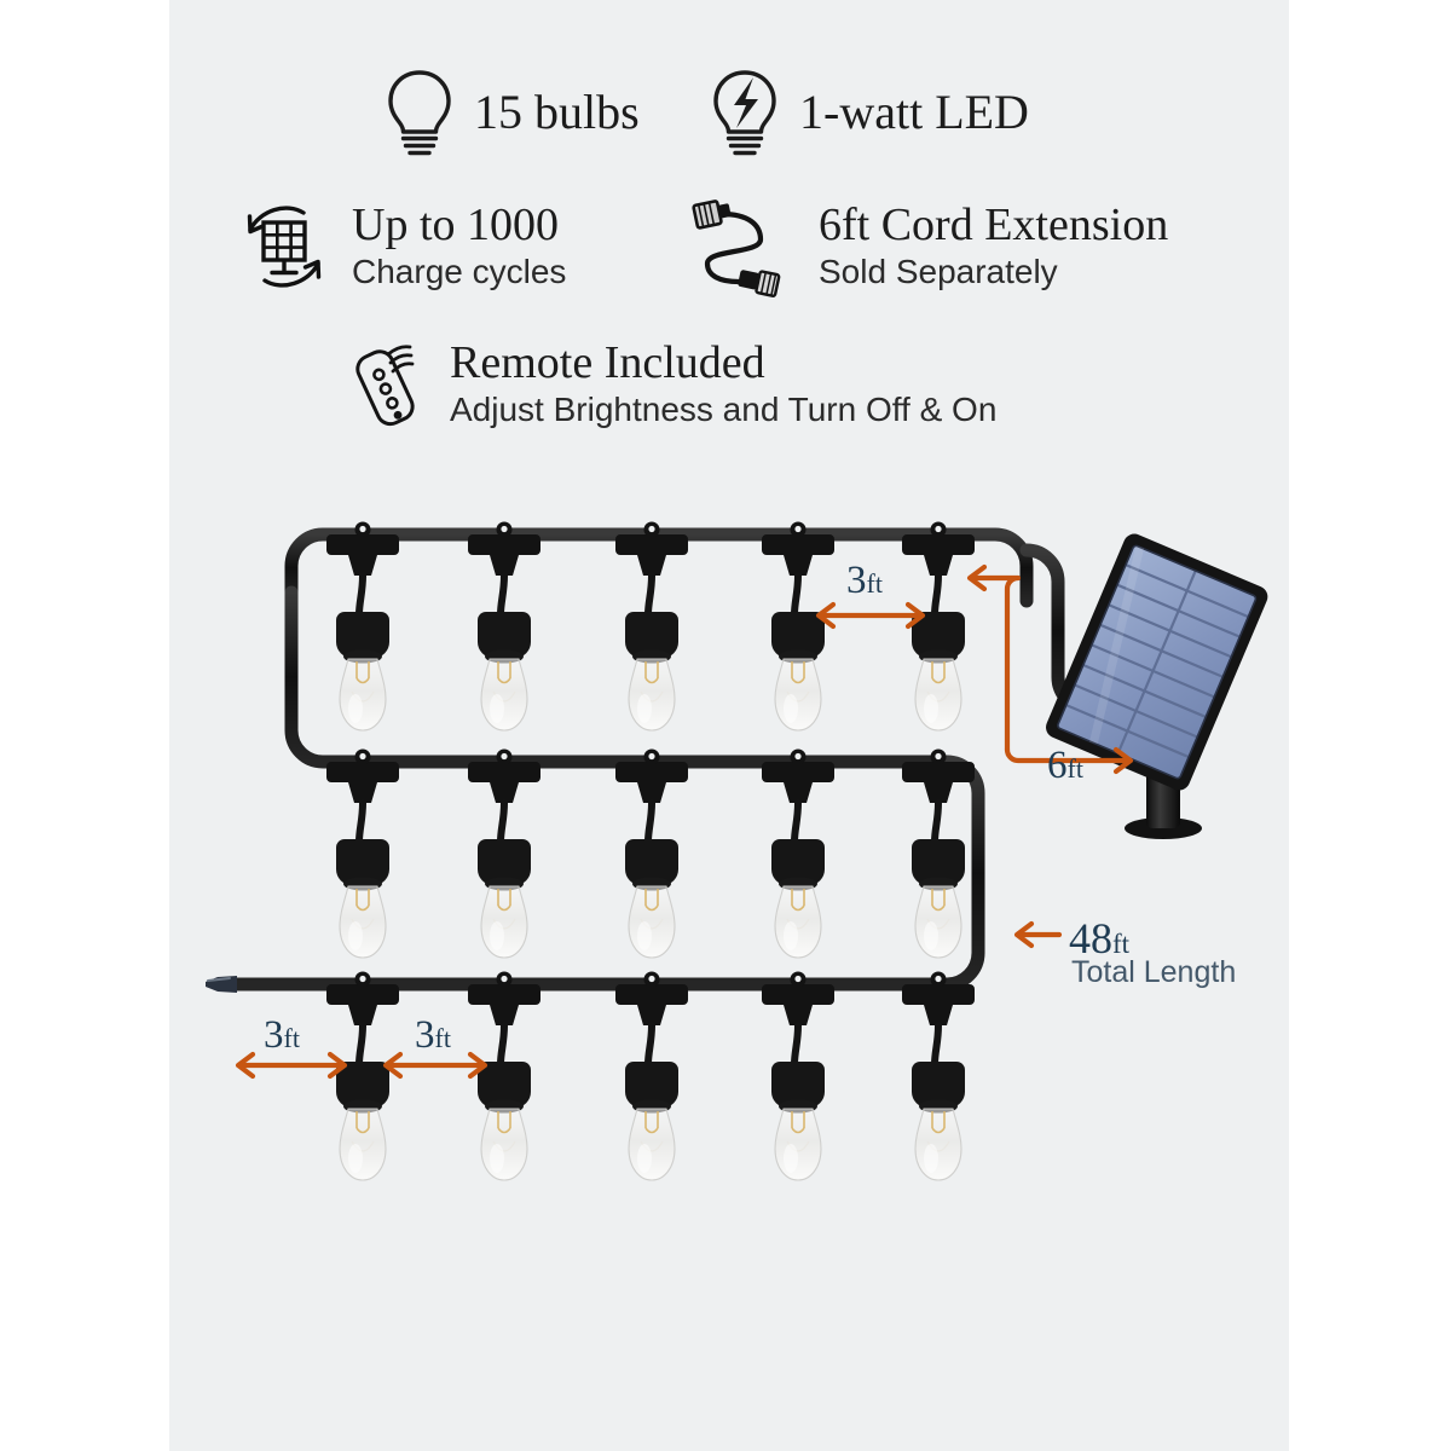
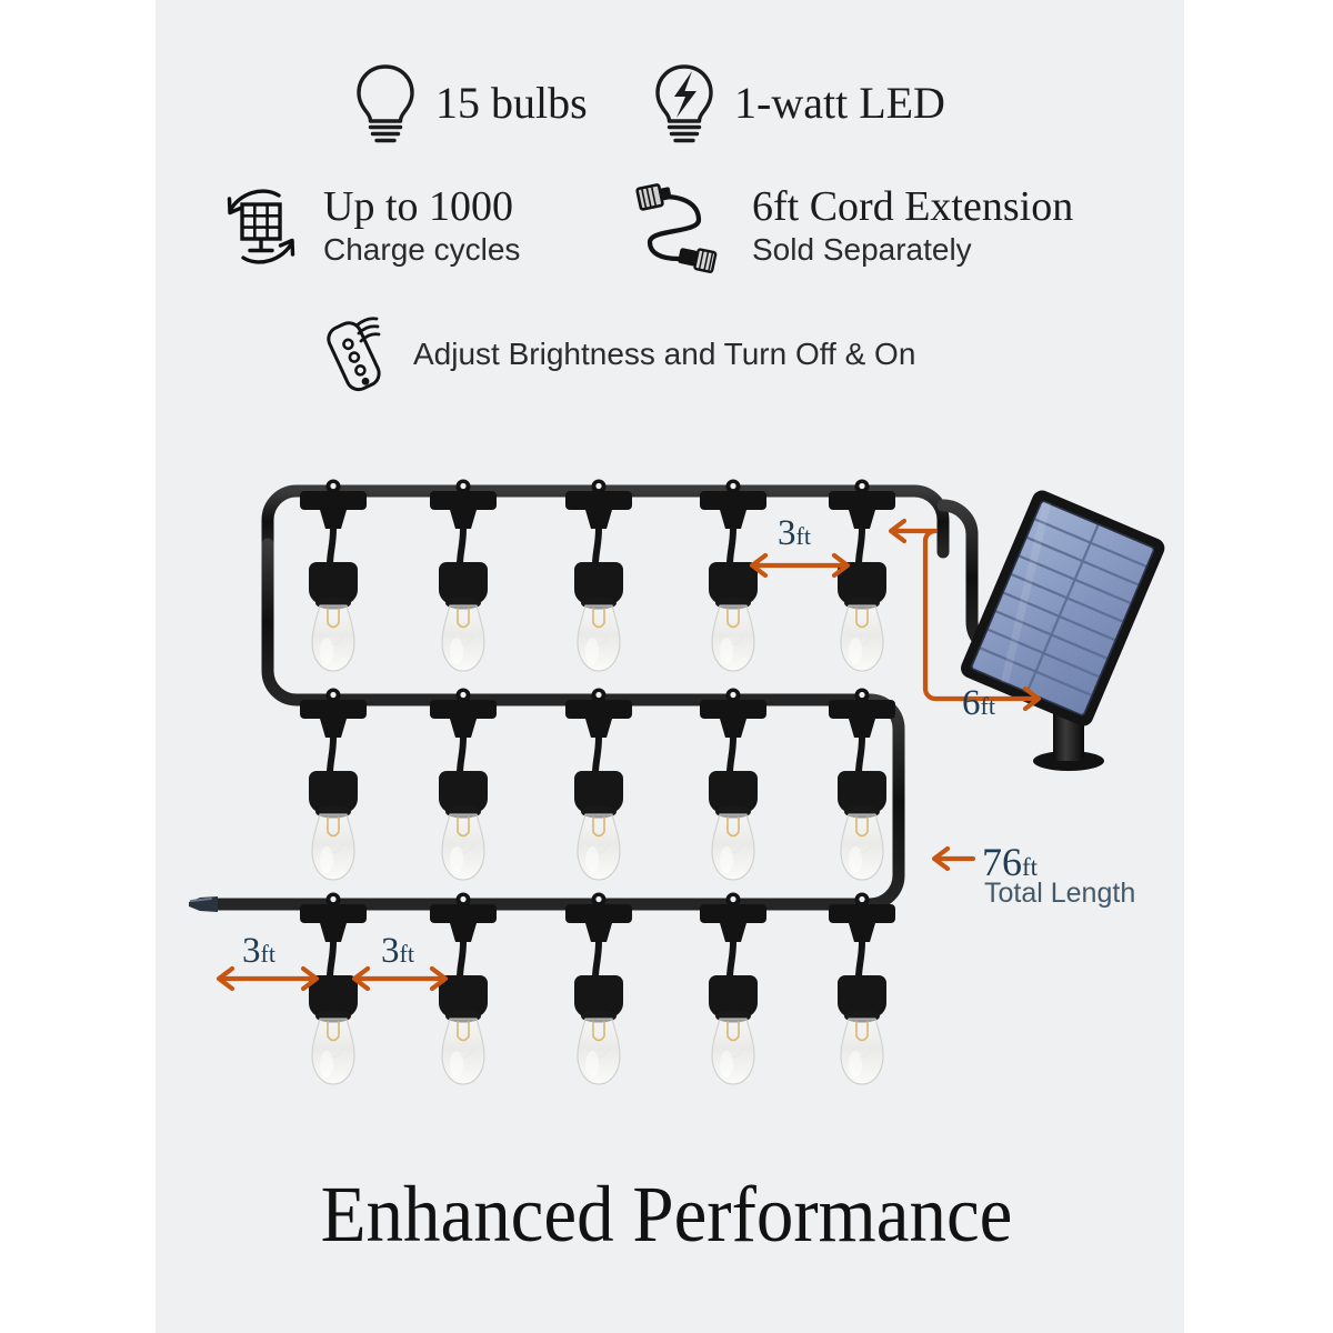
  15 bulbs
  1-watt LED
  Up to 1000
  Charge cycles
  6ft Cord Extension
  Sold Separately
- Remote Included
  Adjust Brightness and Turn Off & On
  3ft
  3ft
  3ft
  6ft
- 48ft
+ 76ft
  Total Length
+ Enhanced Performance
